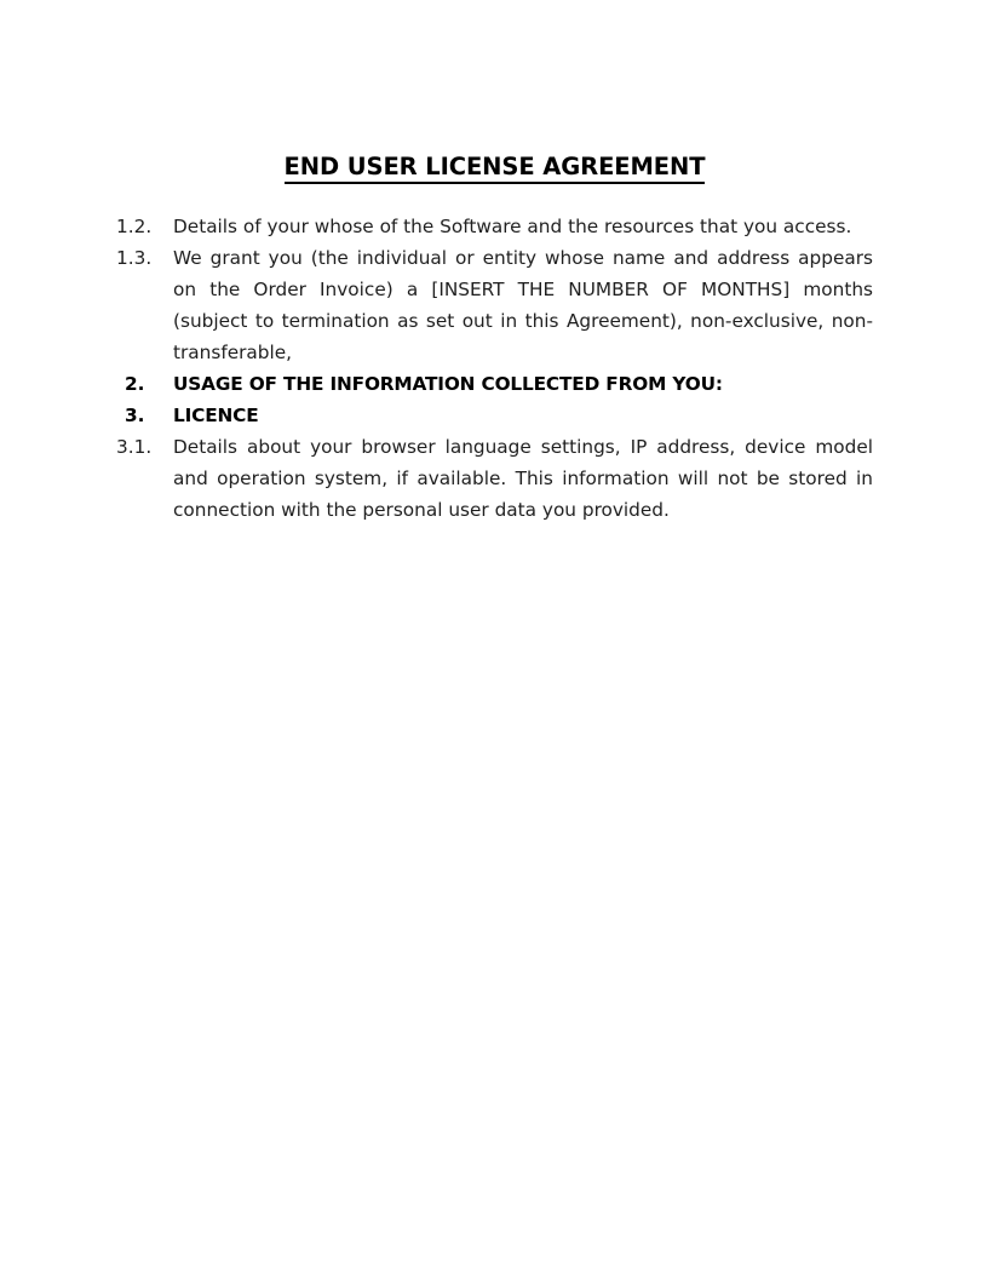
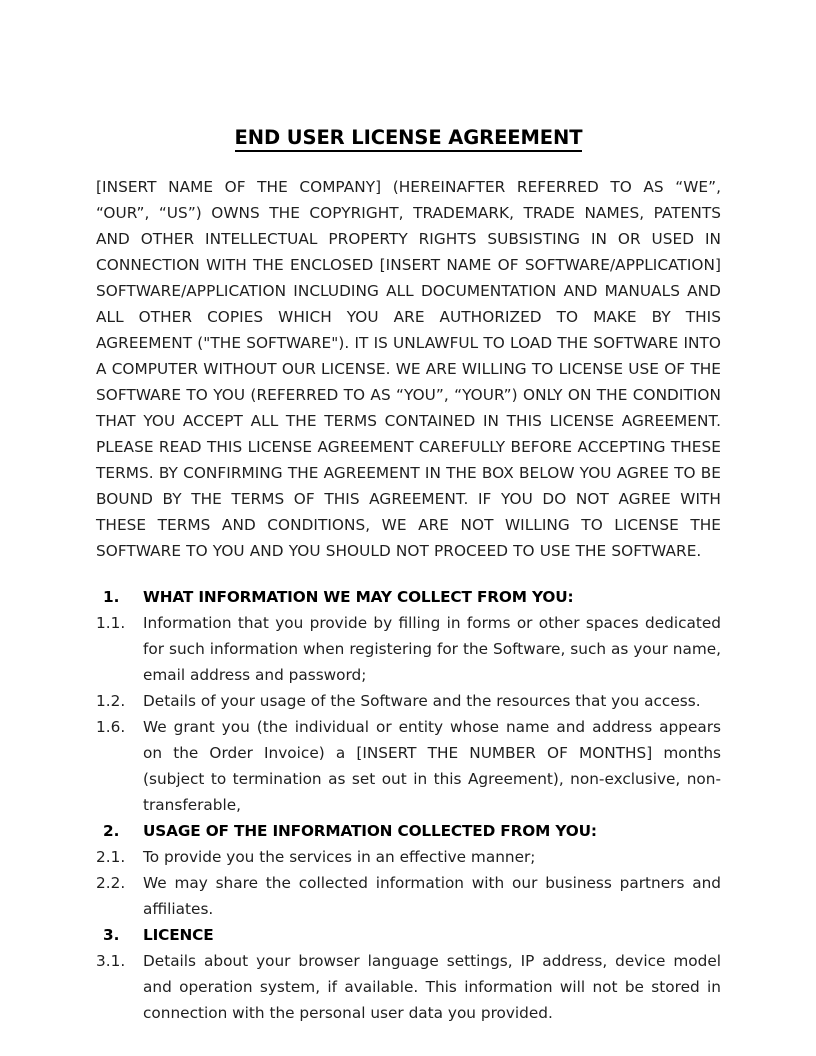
  END USER LICENSE AGREEMENT
+ [INSERT NAME OF THE COMPANY] (HEREINAFTER REFERRED TO AS “WE”, “OUR”, “US”) OWNS THE COPYRIGHT, TRADEMARK, TRADE NAMES, PATENTS AND OTHER INTELLECTUAL PROPERTY RIGHTS SUBSISTING IN OR USED IN CONNECTION WITH THE ENCLOSED [INSERT NAME OF SOFTWARE/APPLICATION] SOFTWARE/APPLICATION INCLUDING ALL DOCUMENTATION AND MANUALS AND ALL OTHER COPIES WHICH YOU ARE AUTHORIZED TO MAKE BY THIS AGREEMENT ("THE SOFTWARE"). IT IS UNLAWFUL TO LOAD THE SOFTWARE INTO A COMPUTER WITHOUT OUR LICENSE. WE ARE WILLING TO LICENSE USE OF THE SOFTWARE TO YOU (REFERRED TO AS “YOU”, “YOUR”) ONLY ON THE CONDITION THAT YOU ACCEPT ALL THE TERMS CONTAINED IN THIS LICENSE AGREEMENT. PLEASE READ THIS LICENSE AGREEMENT CAREFULLY BEFORE ACCEPTING THESE TERMS. BY CONFIRMING THE AGREEMENT IN THE BOX BELOW YOU AGREE TO BE BOUND BY THE TERMS OF THIS AGREEMENT. IF YOU DO NOT AGREE WITH THESE TERMS AND CONDITIONS, WE ARE NOT WILLING TO LICENSE THE SOFTWARE TO YOU AND YOU SHOULD NOT PROCEED TO USE THE SOFTWARE.
+ 1.
+ WHAT INFORMATION WE MAY COLLECT FROM YOU:
+ 1.1.
+ Information that you provide by filling in forms or other spaces dedicated for such information when registering for the Software, such as your name, email address and password;
  1.2.
- Details of your whose of the Software and the resources that you access.
+ Details of your usage of the Software and the resources that you access.
- 1.3.
+ 1.6.
  We grant you (the individual or entity whose name and address appears on the Order Invoice) a [INSERT THE NUMBER OF MONTHS] months (subject to termination as set out in this Agreement), non-exclusive, non-transferable,
  2.
  USAGE OF THE INFORMATION COLLECTED FROM YOU:
+ 2.1.
+ To provide you the services in an effective manner;
+ 2.2.
+ We may share the collected information with our business partners and affiliates.
  3.
  LICENCE
  3.1.
  Details about your browser language settings, IP address, device model and operation system, if available. This information will not be stored in connection with the personal user data you provided.
